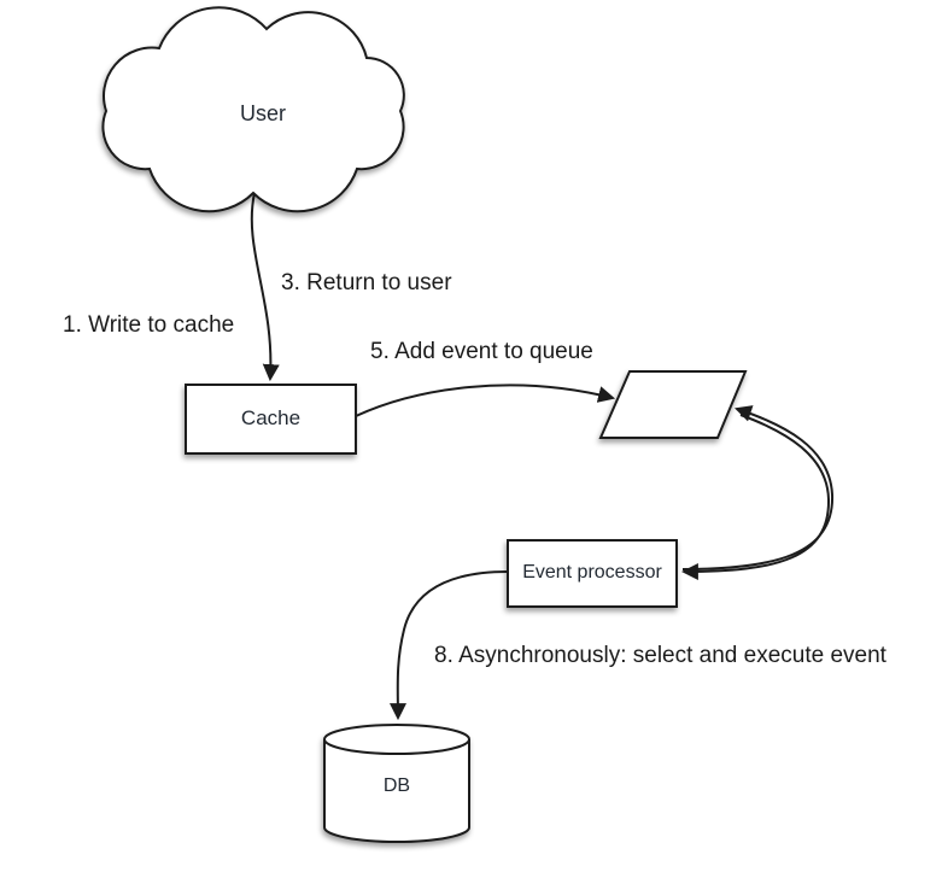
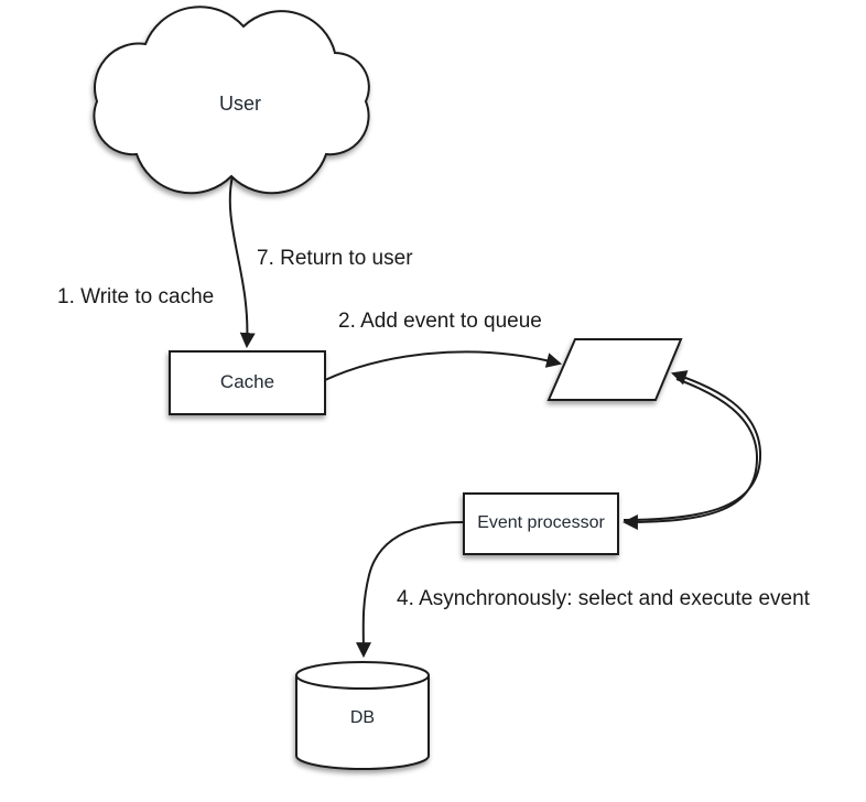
  User
  Cache
  Event processor
  DB
  1. Write to cache
- 3. Return to user
+ 7. Return to user
- 5. Add event to queue
+ 2. Add event to queue
- 8. Asynchronously: select and execute event
+ 4. Asynchronously: select and execute event
